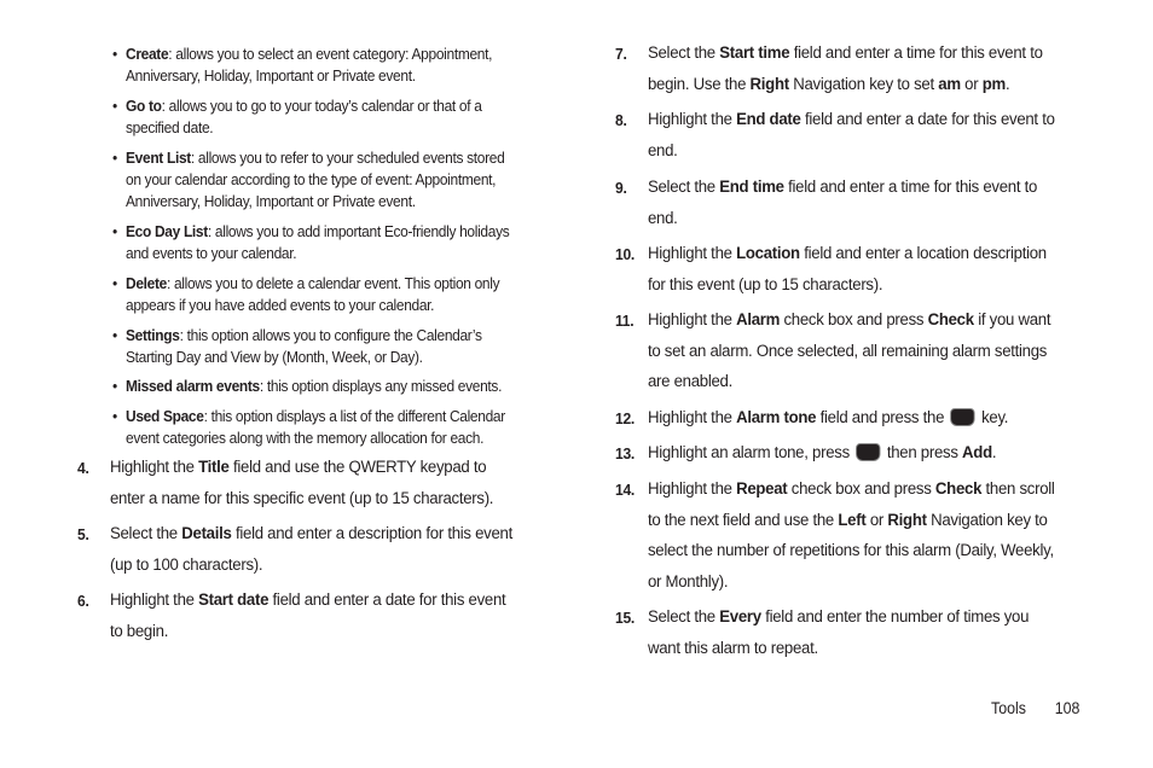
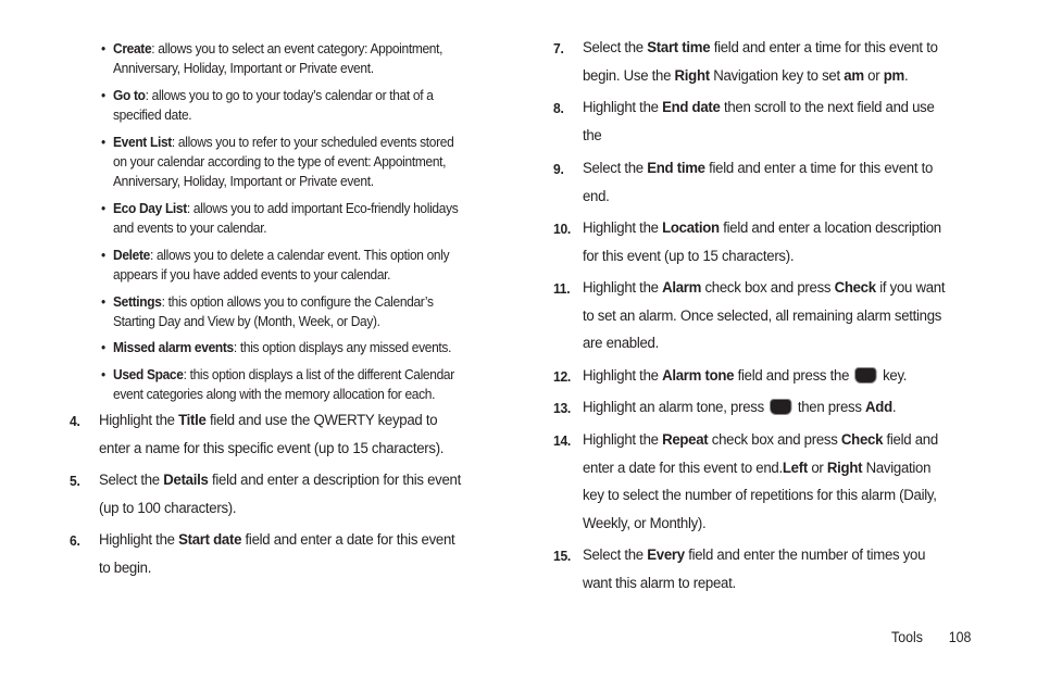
  •
  Create: allows you to select an event category: Appointment, Anniversary, Holiday, Important or Private event.
  •
  Go to: allows you to go to your today’s calendar or that of a specified date.
  •
  Event List: allows you to refer to your scheduled events stored on your calendar according to the type of event: Appointment, Anniversary, Holiday, Important or Private event.
  •
  Eco Day List: allows you to add important Eco-friendly holidays and events to your calendar.
  •
  Delete: allows you to delete a calendar event. This option only appears if you have added events to your calendar.
  •
  Settings: this option allows you to configure the Calendar’s Starting Day and View by (Month, Week, or Day).
  •
  Missed alarm events: this option displays any missed events.
  •
  Used Space: this option displays a list of the different Calendar event categories along with the memory allocation for each.
  4.
  Highlight the Title field and use the QWERTY keypad to enter a name for this specific event (up to 15 characters).
  5.
  Select the Details field and enter a description for this event (up to 100 characters).
  6.
  Highlight the Start date field and enter a date for this event to begin.
  7.
  Select the Start time field and enter a time for this event to begin. Use the Right Navigation key to set am or pm.
  8.
- Highlight the End date field and enter a date for this event to end.
+ Highlight the End date then scroll to the next field and use the
  9.
  Select the End time field and enter a time for this event to end.
  10.
  Highlight the Location field and enter a location description for this event (up to 15 characters).
  11.
  Highlight the Alarm check box and press Check if you want to set an alarm. Once selected, all remaining alarm settings are enabled.
  12.
  Highlight the Alarm tone field and press the key.
  13.
  Highlight an alarm tone, press then press Add.
  14.
- Highlight the Repeat check box and press Check then scroll to the next field and use the Left or Right Navigation key to select the number of repetitions for this alarm (Daily, Weekly, or Monthly).
+ Highlight the Repeat check box and press Check field and enter a date for this event to end.Left or Right Navigation key to select the number of repetitions for this alarm (Daily, Weekly, or Monthly).
  15.
  Select the Every field and enter the number of times you want this alarm to repeat.
  Tools 108
